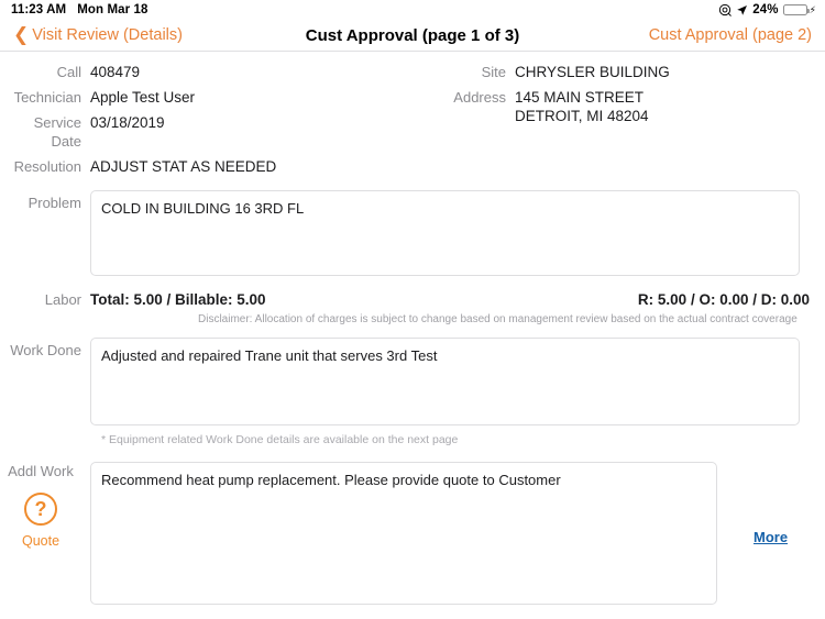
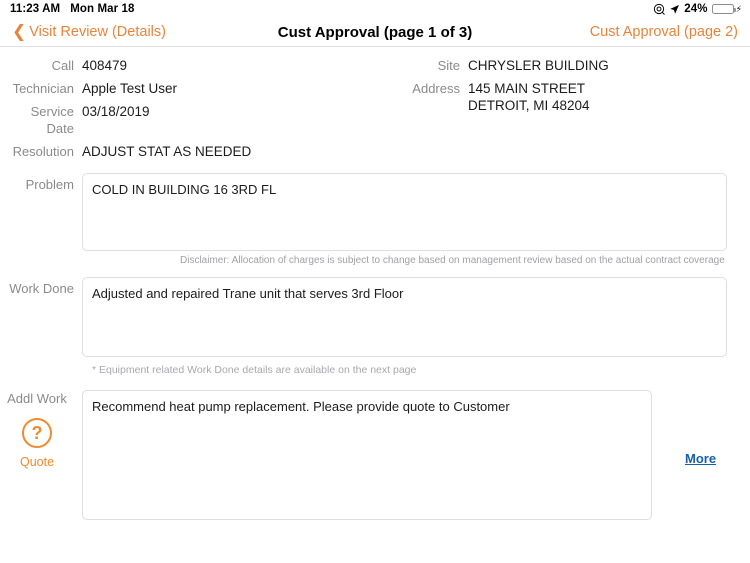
  11:23 AM
  Mon Mar 18
  24%
  ⚡
  ❮
  Visit Review (Details)
  Cust Approval (page 1 of 3)
  Cust Approval (page 2)
  Call
  408479
  Technician
  Apple Test User
  Service Date
  03/18/2019
  Resolution
  ADJUST STAT AS NEEDED
  Site
  CHRYSLER BUILDING
  Address
  145 MAIN STREET
  DETROIT, MI 48204
  Problem
  COLD IN BUILDING 16 3RD FL
- Labor
- Total: 5.00 / Billable: 5.00
- R: 5.00 / O: 0.00 / D: 0.00
  Disclaimer: Allocation of charges is subject to change based on management review based on the actual contract coverage
  Work Done
- Adjusted and repaired Trane unit that serves 3rd Test
+ Adjusted and repaired Trane unit that serves 3rd Floor
  * Equipment related Work Done details are available on the next page
  Addl Work
  ?
  Quote
  Recommend heat pump replacement. Please provide quote to Customer
  More
